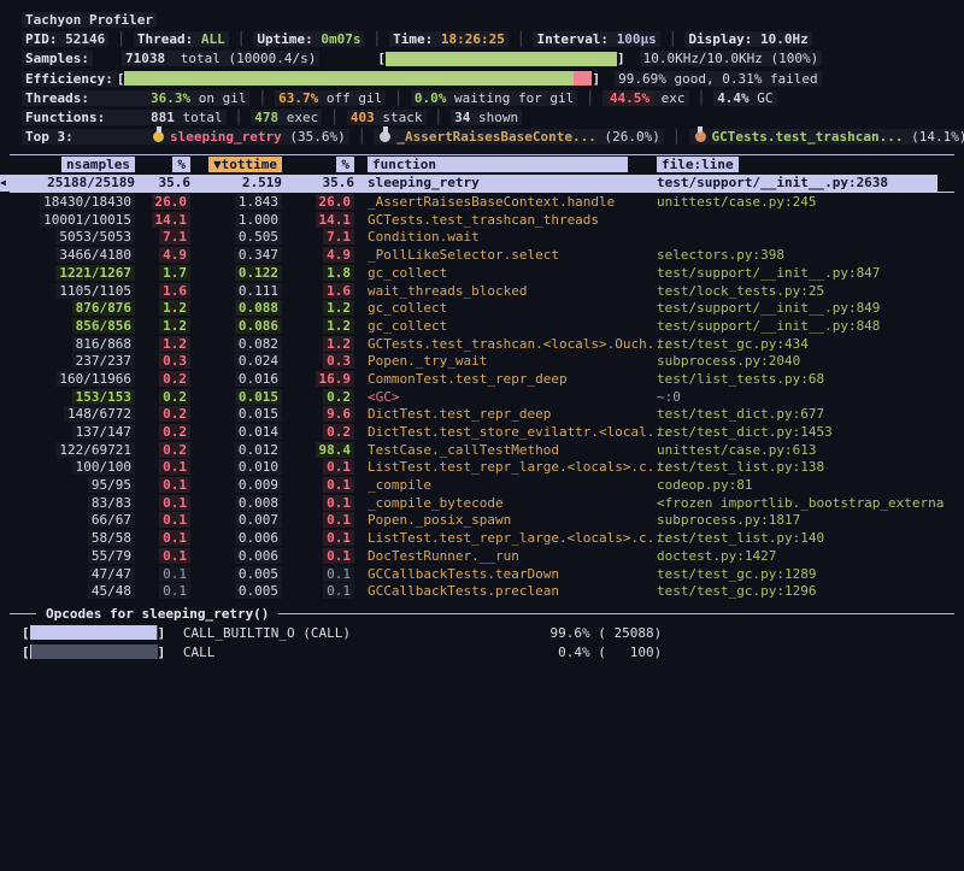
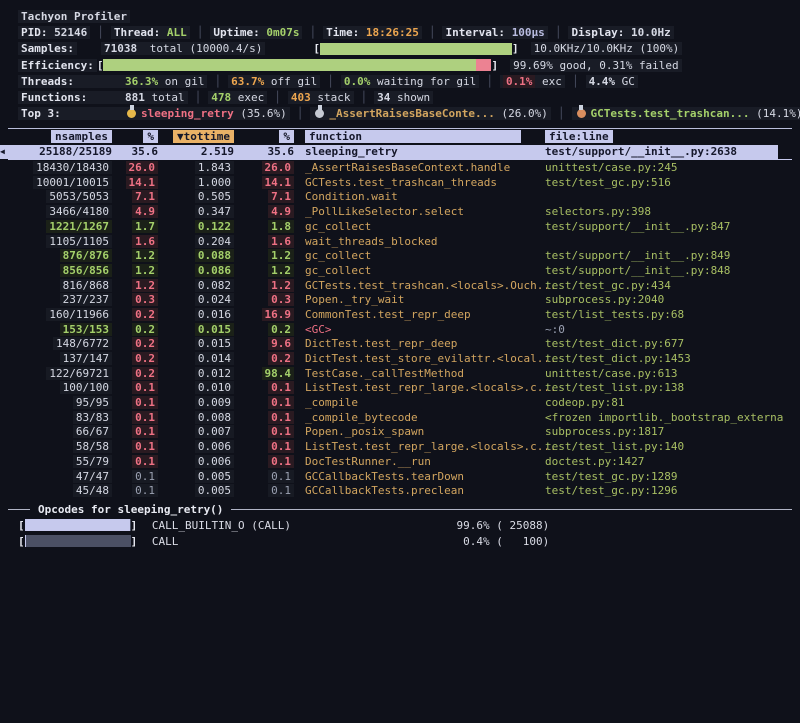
  Tachyon Profiler
  PID: 52146
  │
  Thread: ALL
  │
  Uptime: 0m07s
  │
  Time: 18:26:25
  │
  Interval: 100µs
  │
  Display: 10.0Hz
  Samples:
  71038
  total (10000.4/s)
  [
  ]
  10.0KHz/10.0KHz (100%)
  Efficiency:
  [
  ]
  99.69% good, 0.31% failed
  Threads:
  36.3% on gil
  │
  63.7% off gil
  │
  0.0% waiting for gil
  │
- 44.5% exc
+ 0.1% exc
  │
  4.4% GC
  Functions:
  881 total
  │
  478 exec
  │
  403 stack
  │
  34 shown
  Top 3:
  sleeping_retry (35.6%)
  │
  _AssertRaisesBaseConte... (26.0%)
  │
  GCTests.test_trashcan... (14.1%)
  nsamples
  %
  ▼tottime
  %
  function
  file:line
  ◀
  25188/25189
  35.6
  2.519
  35.6
  sleeping_retry
  test/support/__init__.py:2638
  18430/18430
  26.0
  1.843
  26.0
  _AssertRaisesBaseContext.handle
  unittest/case.py:245
  10001/10015
  14.1
  1.000
  14.1
  GCTests.test_trashcan_threads
+ test/test_gc.py:516
  5053/5053
  7.1
  0.505
  7.1
  Condition.wait
  3466/4180
  4.9
  0.347
  4.9
  _PollLikeSelector.select
  selectors.py:398
  1221/1267
  1.7
  0.122
  1.8
  gc_collect
  test/support/__init__.py:847
  1105/1105
  1.6
- 0.111
+ 0.204
  1.6
  wait_threads_blocked
- test/lock_tests.py:25
  876/876
  1.2
  0.088
  1.2
  gc_collect
  test/support/__init__.py:849
  856/856
  1.2
  0.086
  1.2
  gc_collect
  test/support/__init__.py:848
  816/868
  1.2
  0.082
  1.2
  GCTests.test_trashcan.<locals>.Ouch...
  test/test_gc.py:434
  237/237
  0.3
  0.024
  0.3
  Popen._try_wait
  subprocess.py:2040
  160/11966
  0.2
  0.016
  16.9
  CommonTest.test_repr_deep
  test/list_tests.py:68
  153/153
  0.2
  0.015
  0.2
  <GC>
  ~:0
  148/6772
  0.2
  0.015
  9.6
  DictTest.test_repr_deep
  test/test_dict.py:677
  137/147
  0.2
  0.014
  0.2
  DictTest.test_store_evilattr.<local...
  test/test_dict.py:1453
  122/69721
  0.2
  0.012
  98.4
  TestCase._callTestMethod
  unittest/case.py:613
  100/100
  0.1
  0.010
  0.1
  ListTest.test_repr_large.<locals>.c...
  test/test_list.py:138
  95/95
  0.1
  0.009
  0.1
  _compile
  codeop.py:81
  83/83
  0.1
  0.008
  0.1
  _compile_bytecode
  <frozen importlib._bootstrap_externa
  66/67
  0.1
  0.007
  0.1
  Popen._posix_spawn
  subprocess.py:1817
  58/58
  0.1
  0.006
  0.1
  ListTest.test_repr_large.<locals>.c...
  test/test_list.py:140
  55/79
  0.1
  0.006
  0.1
  DocTestRunner.__run
  doctest.py:1427
  47/47
  0.1
  0.005
  0.1
  GCCallbackTests.tearDown
  test/test_gc.py:1289
  45/48
  0.1
  0.005
  0.1
  GCCallbackTests.preclean
  test/test_gc.py:1296
  Opcodes for sleeping_retry()
  [
  ]
  CALL_BUILTIN_O (CALL)
  99.6% ( 25088)
  [
  ]
  CALL
  0.4% ( 100)
